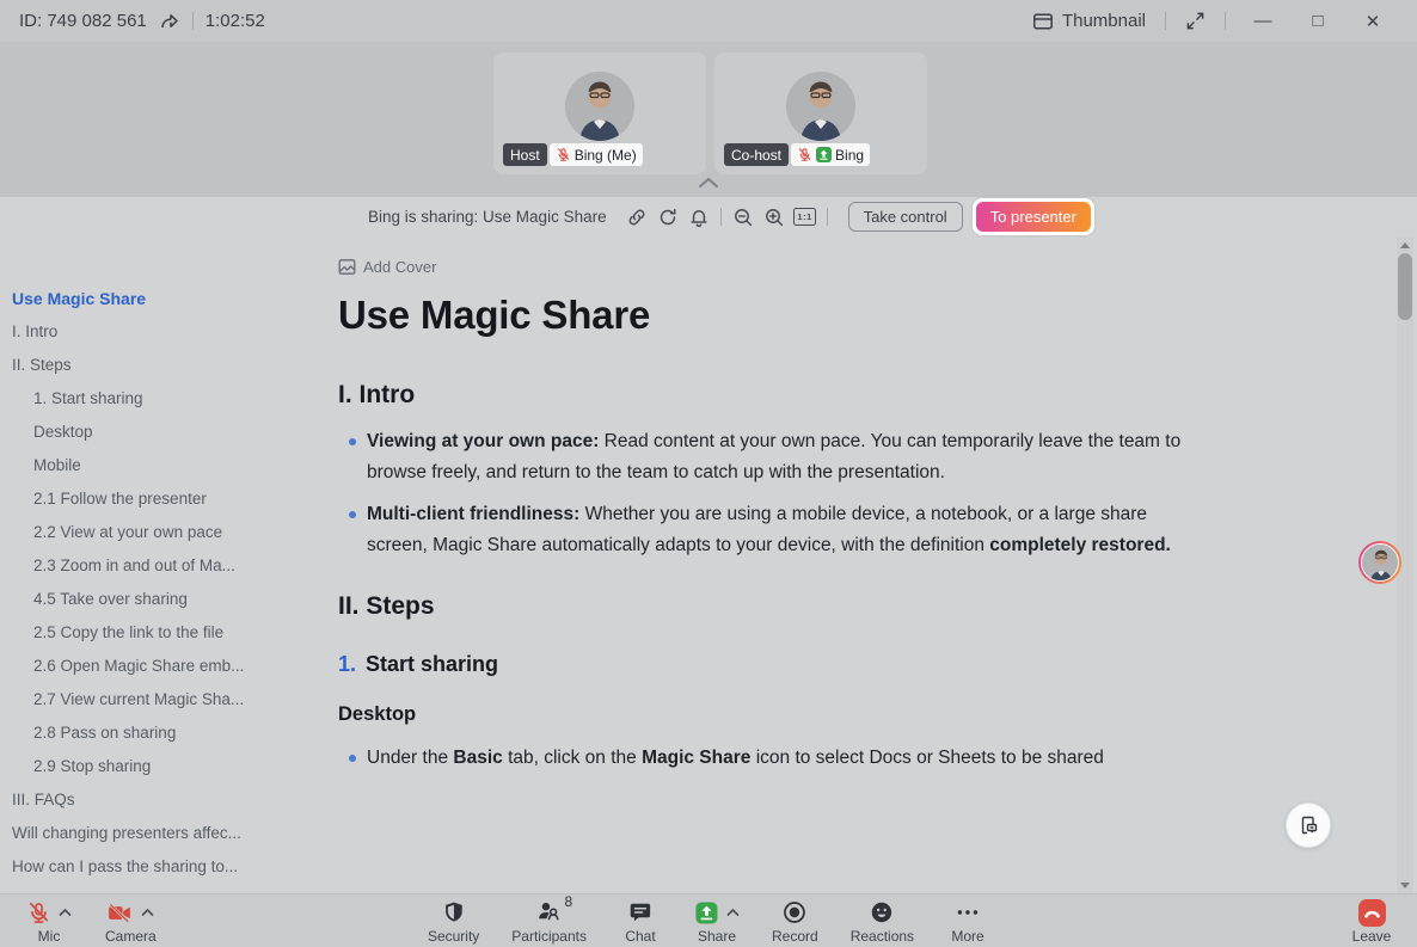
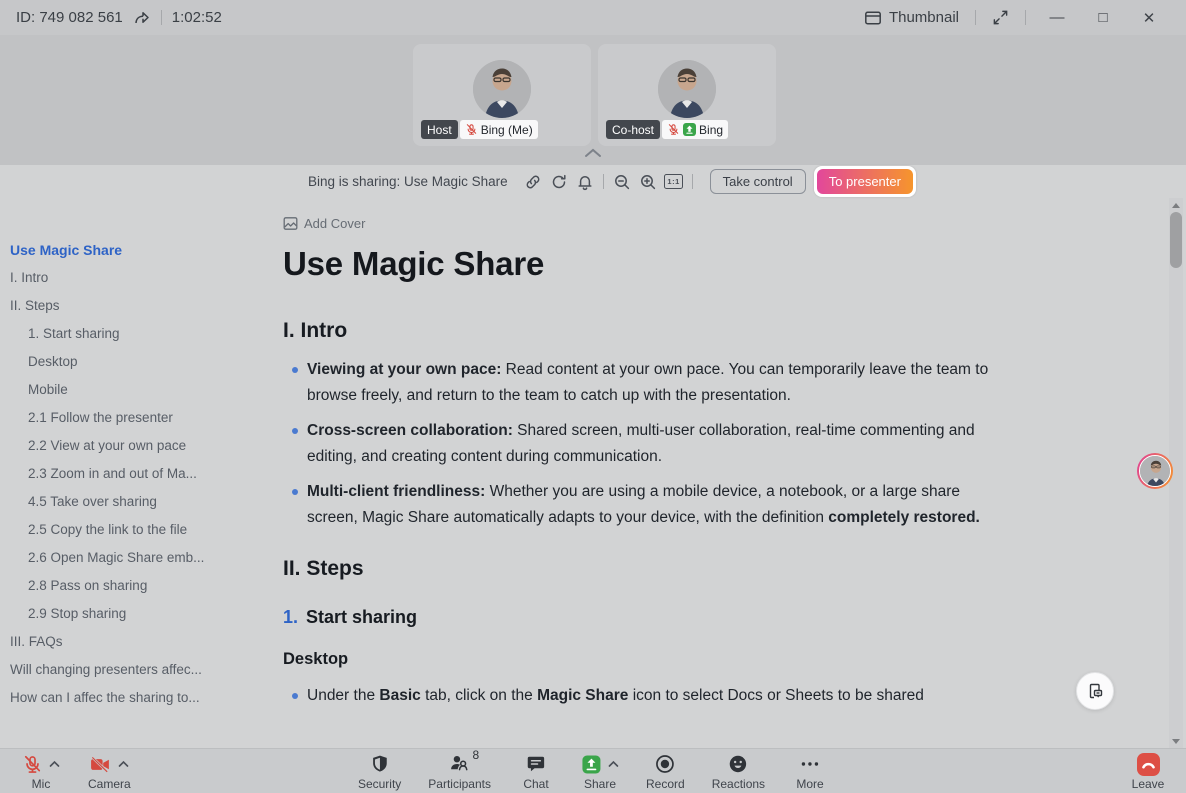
  ID: 749 082 561
  1:02:52
  Thumbnail
  —
  □
  ✕
  Host
  Bing (Me)
  Co-host
  Bing
  Bing is sharing: Use Magic Share
  1:1
  Take control
  To presenter
  Use Magic Share
  I. Intro
  II. Steps
  1. Start sharing
  Desktop
  Mobile
  2.1 Follow the presenter
  2.2 View at your own pace
  2.3 Zoom in and out of Ma...
  4.5 Take over sharing
  2.5 Copy the link to the file
  2.6 Open Magic Share emb...
- 2.7 View current Magic Sha...
  2.8 Pass on sharing
  2.9 Stop sharing
  III. FAQs
  Will changing presenters affec...
- How can I pass the sharing to...
+ How can I affec the sharing to...
  Add Cover
  Use Magic Share
  I. Intro
  Viewing at your own pace: Read content at your own pace. You can temporarily leave the team to browse freely, and return to the team to catch up with the presentation.
+ Cross-screen collaboration: Shared screen, multi-user collaboration, real-time commenting and editing, and creating content during communication.
  Multi-client friendliness: Whether you are using a mobile device, a notebook, or a large share screen, Magic Share automatically adapts to your device, with the definition completely restored.
  II. Steps
  1. Start sharing
  Desktop
  Under the Basic tab, click on the Magic Share icon to select Docs or Sheets to be shared
  Mic
  Camera
  Security
  8
  Participants
  Chat
  Share
  Record
  Reactions
  More
  Leave
